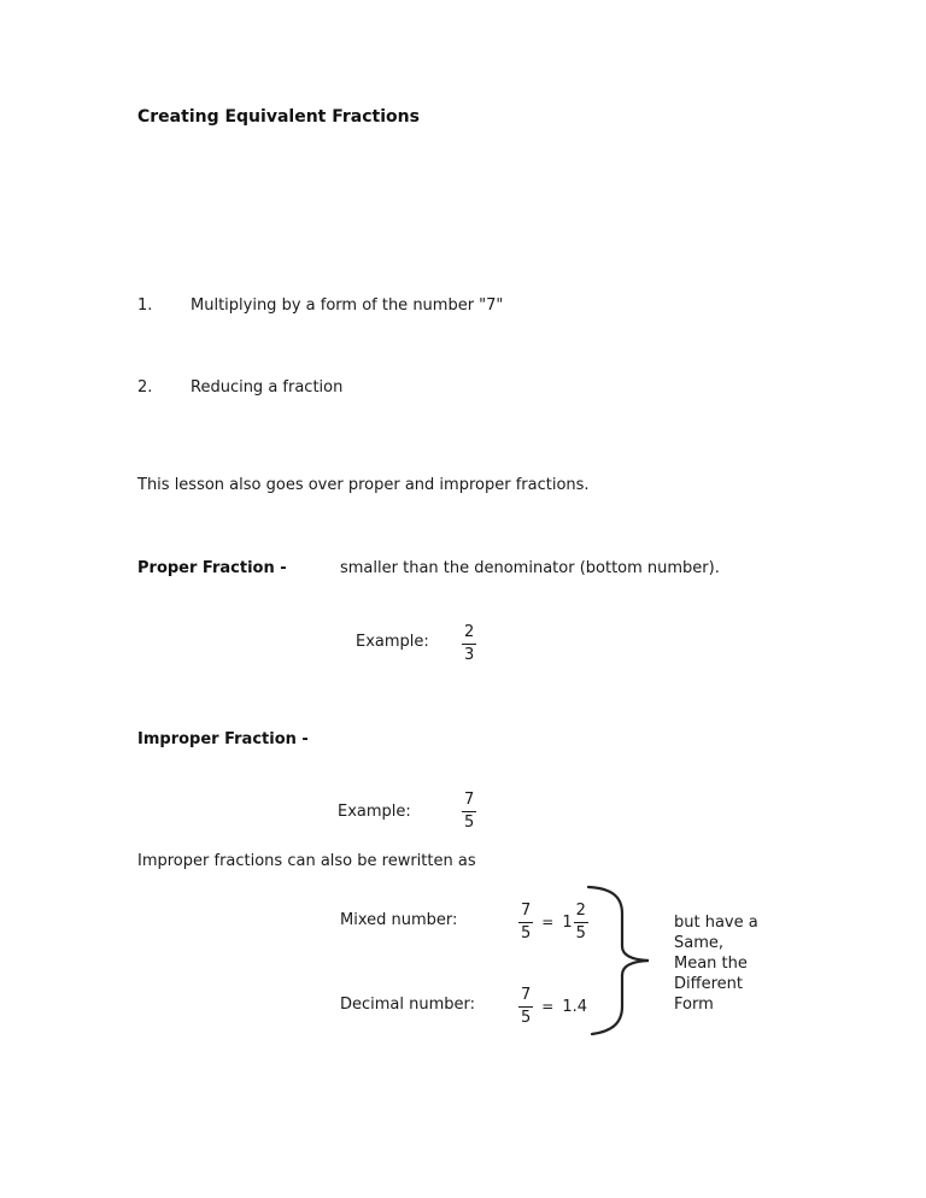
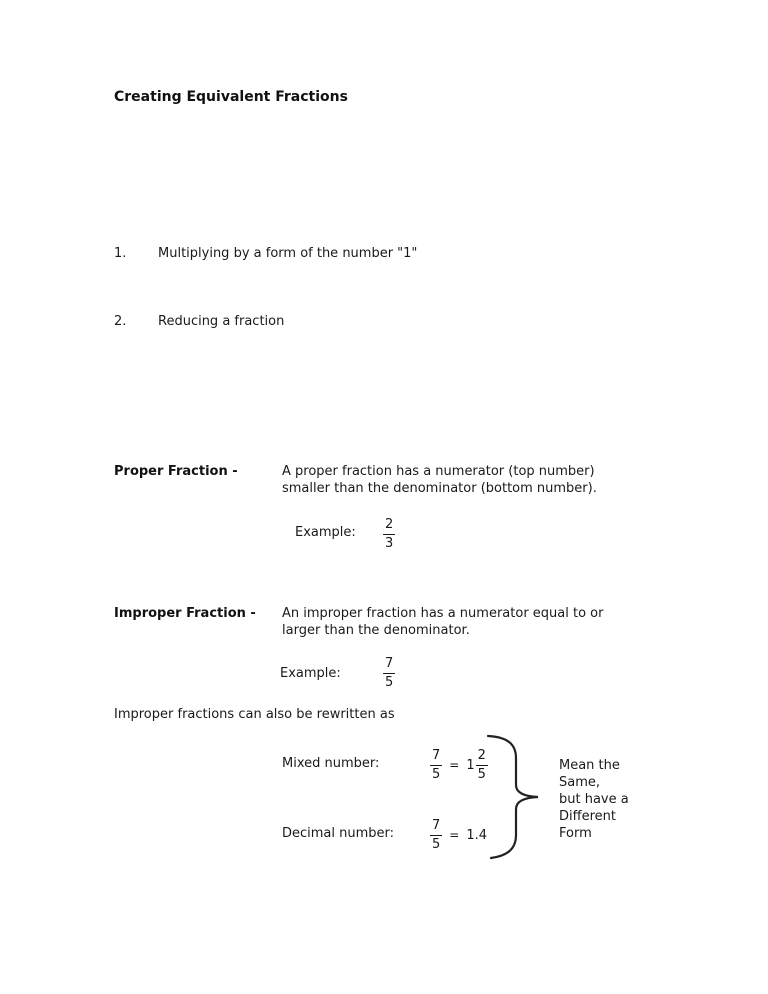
  Creating Equivalent Fractions
  1.
- Multiplying by a form of the number "7"
+ Multiplying by a form of the number "1"
  2.
  Reducing a fraction
- This lesson also goes over proper and improper fractions.
  Proper Fraction -
+ A proper fraction has a numerator (top number)
  smaller than the denominator (bottom number).
  Example:
  2
  3
  Improper Fraction -
+ An improper fraction has a numerator equal to or
+ larger than the denominator.
  Example:
  7
  5
  Improper fractions can also be rewritten as
  Mixed number:
  7
  5
  =
  1
  2
  5
  Decimal number:
  7
  5
  =
  1.4
- but have a
+ Mean the
  Same,
- Mean the
+ but have a
  Different
  Form
